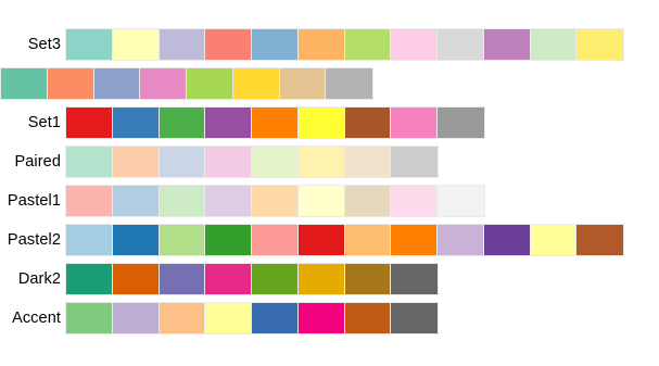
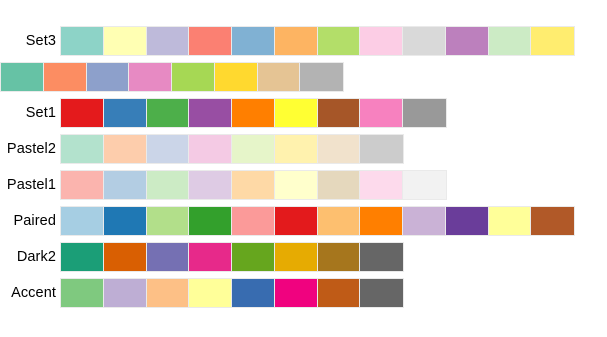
  Set3
  Set1
- Paired
+ Pastel2
  Pastel1
- Pastel2
+ Paired
  Dark2
  Accent
